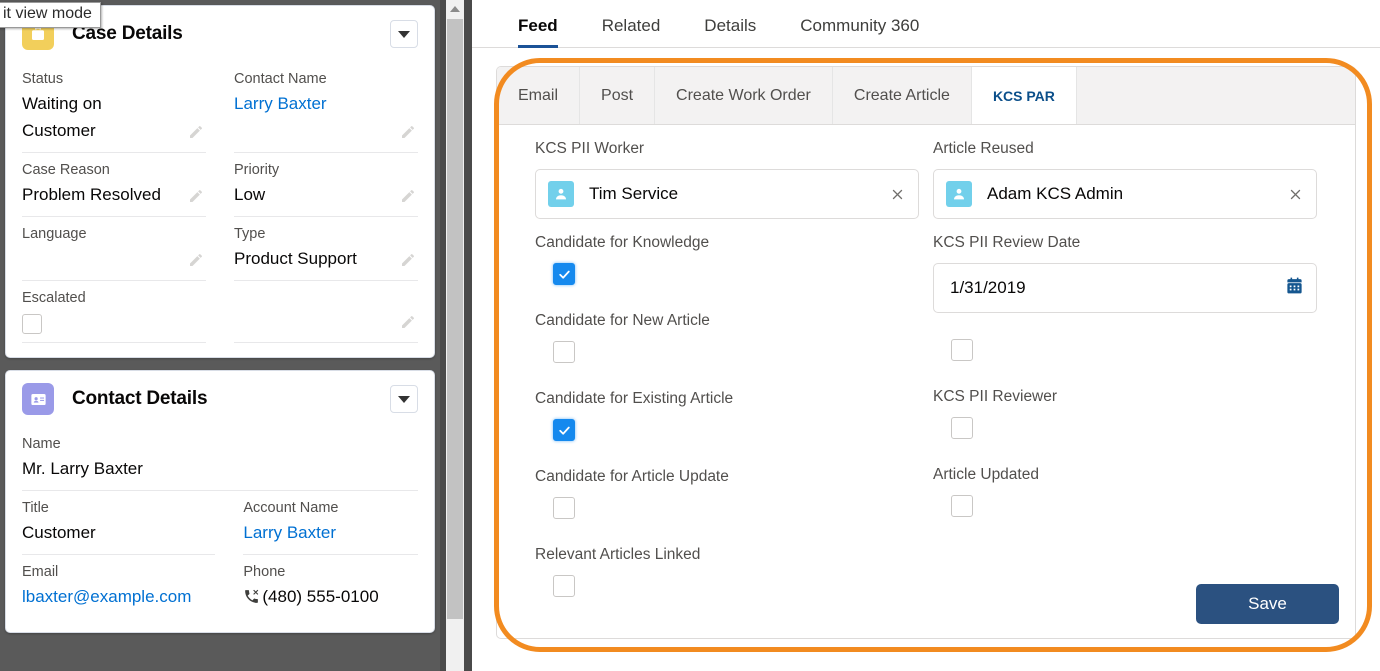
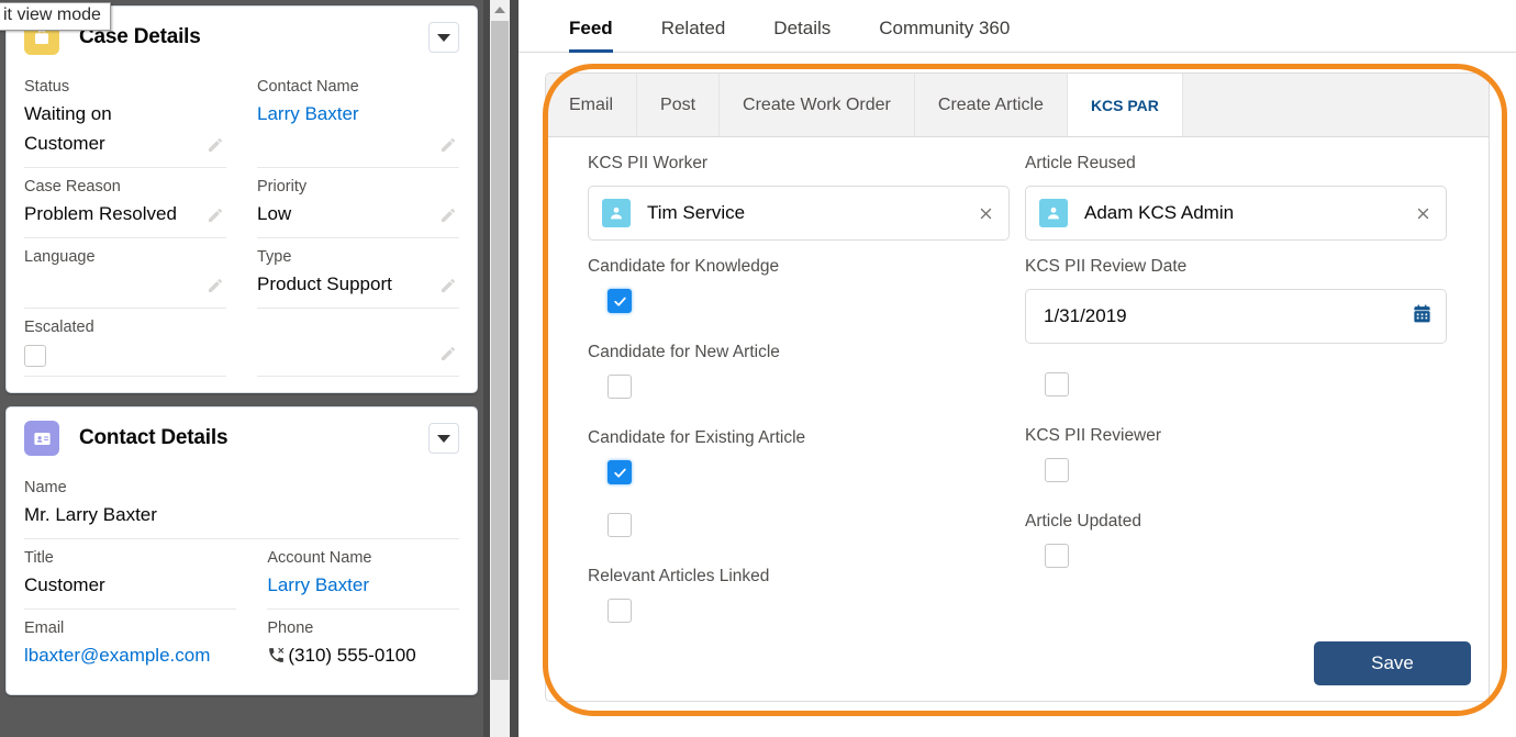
  it view mode
  Case Details
  Status
  Waiting on Customer
  Contact Name
  Larry Baxter
  Case Reason
  Problem Resolved
  Priority
  Low
  Language
  Type
  Product Support
  Escalated
  Contact Details
  Name
  Mr. Larry Baxter
  Title
  Customer
  Account Name
  Larry Baxter
  Email
  lbaxter@example.com
  Phone
- (480) 555-0100
+ (310) 555-0100
  Feed
  Related
  Details
  Community 360
  Email
  Post
  Create Work Order
  Create Article
  KCS PAR
  KCS PII Worker
  Tim Service
  Candidate for Knowledge
  Candidate for New Article
  Candidate for Existing Article
- Candidate for Article Update
  Relevant Articles Linked
  Article Reused
  Adam KCS Admin
  KCS PII Review Date
  1/31/2019
  KCS PII Reviewer
  Article Updated
  Save
